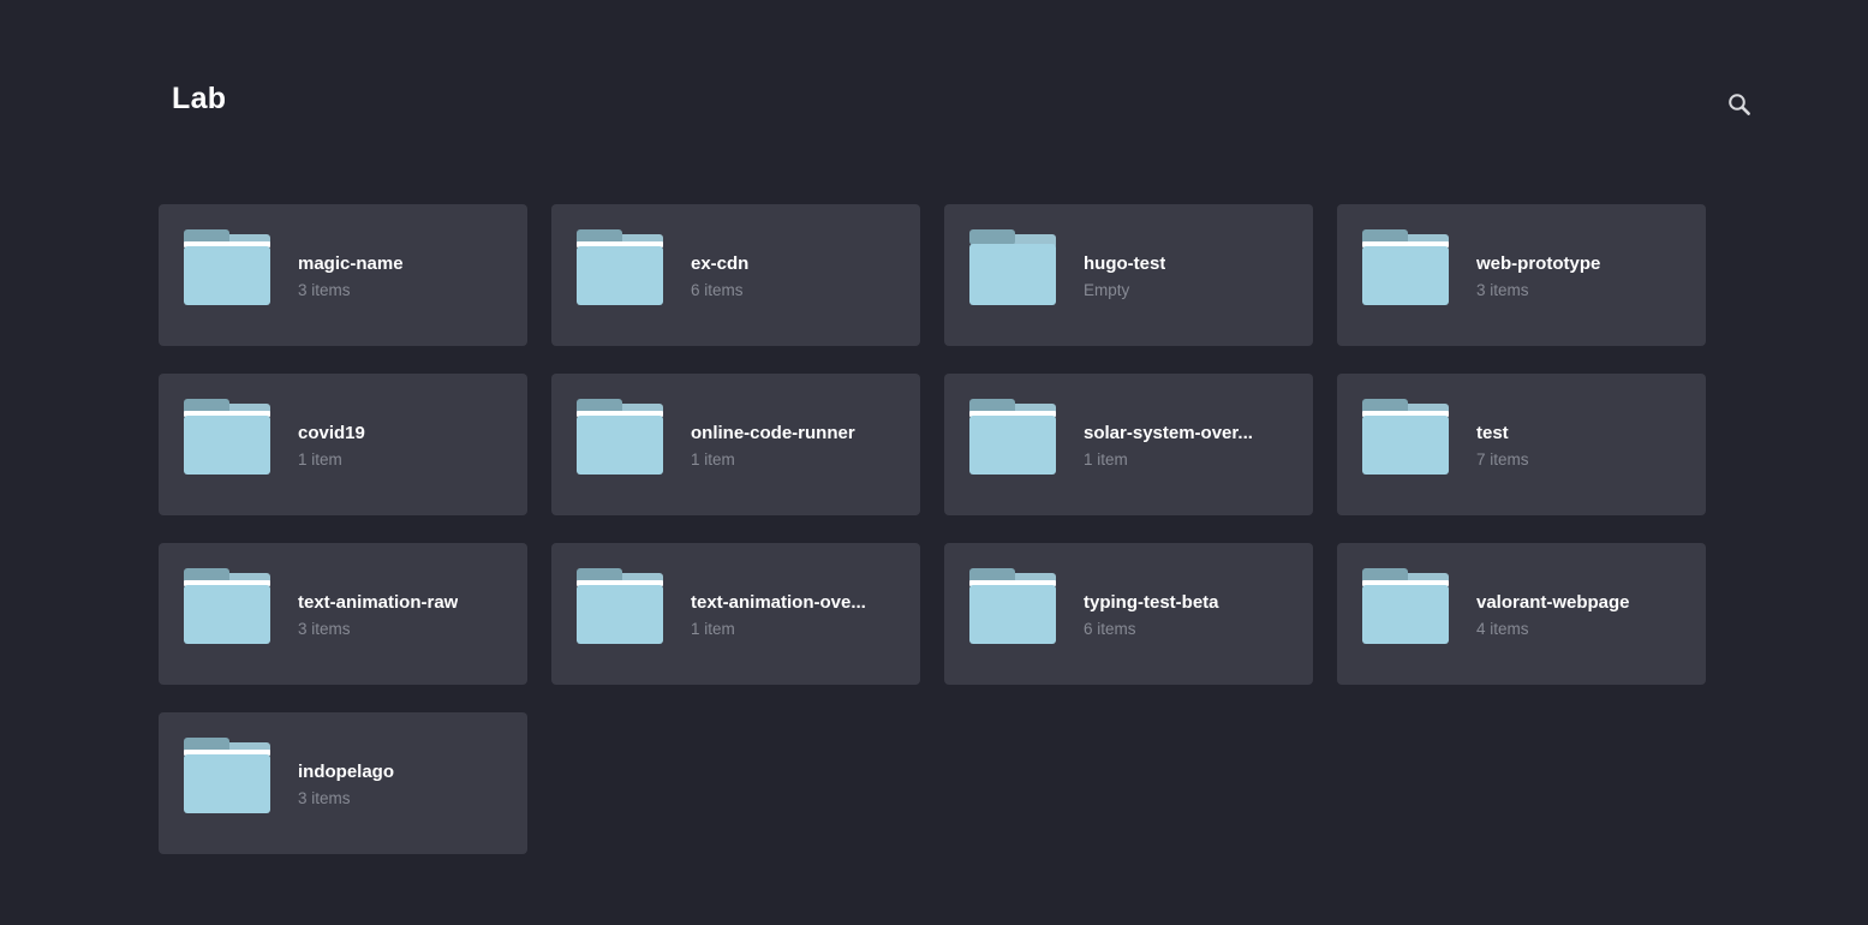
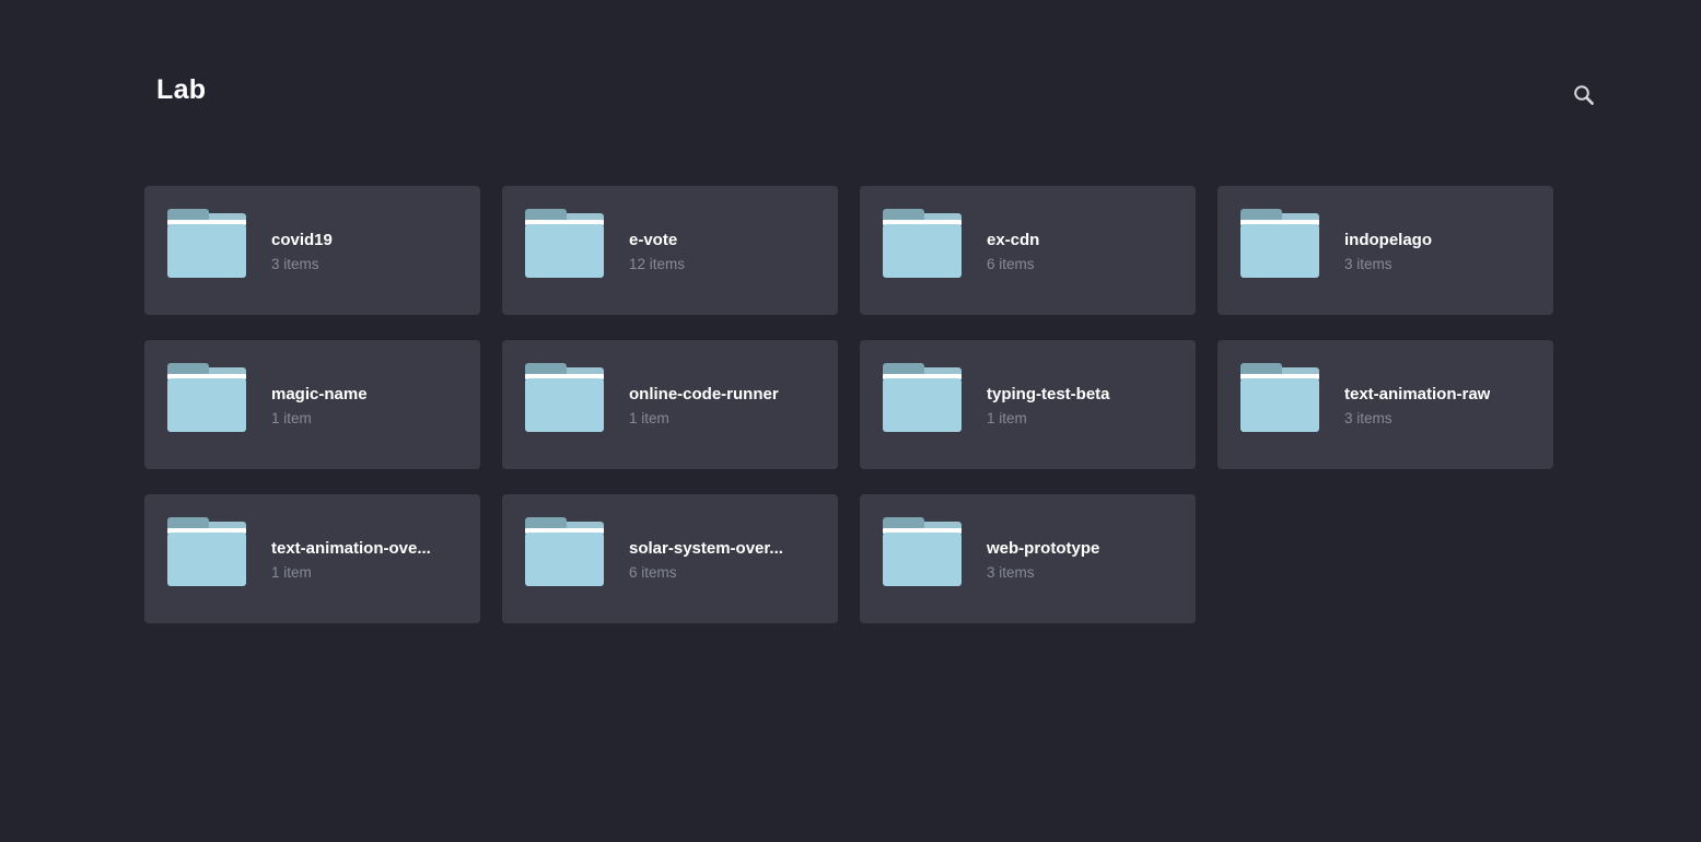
  Lab
- magic-name
+ covid19
  3 items
+ e-vote
+ 12 items
  ex-cdn
  6 items
- hugo-test
- Empty
- web-prototype
+ indopelago
  3 items
- covid19
+ magic-name
  1 item
  online-code-runner
  1 item
- solar-system-over...
+ typing-test-beta
  1 item
- test
- 7 items
  text-animation-raw
  3 items
  text-animation-ove...
  1 item
- typing-test-beta
+ solar-system-over...
  6 items
- valorant-webpage
- 4 items
- indopelago
+ web-prototype
  3 items
